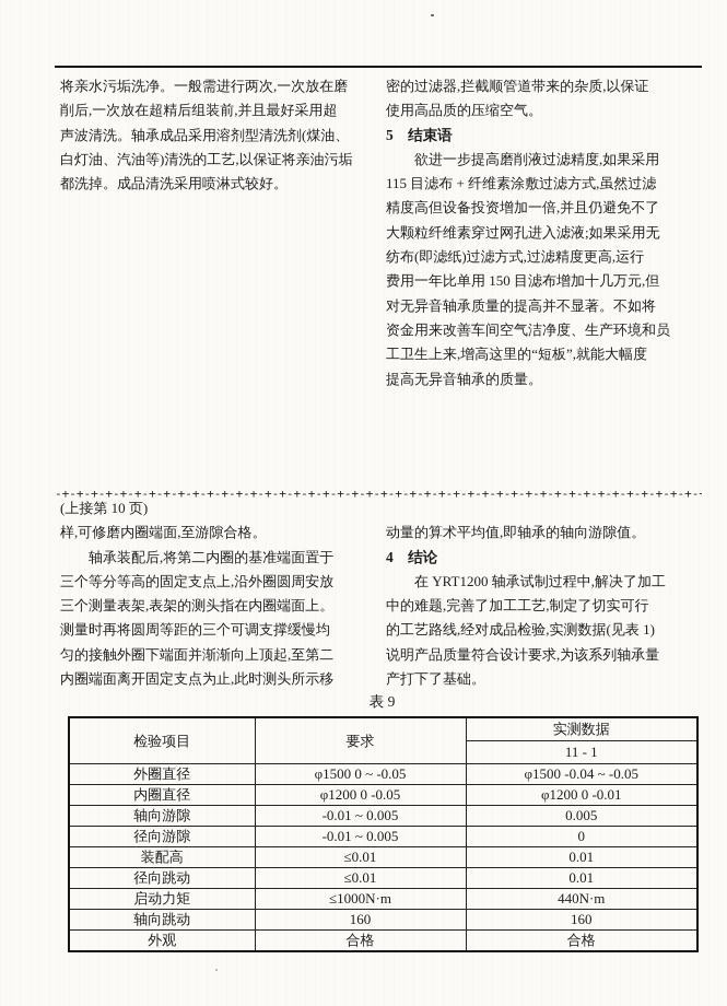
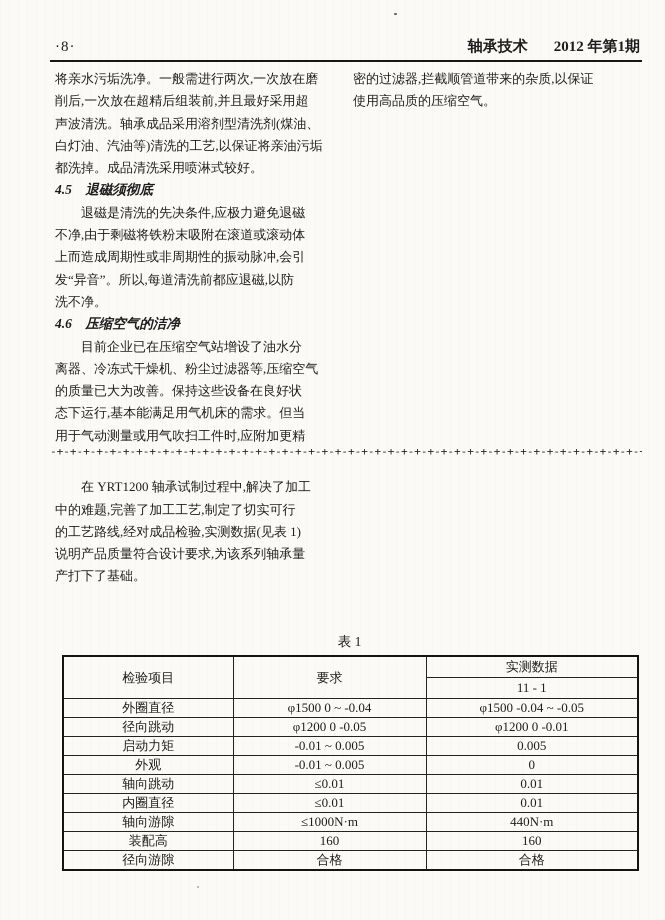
+ ·8·
+ 轴承技术
+ 2012 年第1期
  将亲水污垢洗净。一般需进行两次,一次放在磨
  削后,一次放在超精后组装前,并且最好采用超
  声波清洗。轴承成品采用溶剂型清洗剂(煤油、
  白灯油、汽油等)清洗的工艺,以保证将亲油污垢
  都洗掉。成品清洗采用喷淋式较好。
+ 4.5 退磁须彻底
+ 退磁是清洗的先决条件,应极力避免退磁
+ 不净,由于剩磁将铁粉末吸附在滚道或滚动体
+ 上而造成周期性或非周期性的振动脉冲,会引
+ 发“异音”。所以,每道清洗前都应退磁,以防
+ 洗不净。
+ 4.6 压缩空气的洁净
+ 目前企业已在压缩空气站增设了油水分
+ 离器、冷冻式干燥机、粉尘过滤器等,压缩空气
+ 的质量已大为改善。保持这些设备在良好状
+ 态下运行,基本能满足用气机床的需求。但当
+ 用于气动测量或用气吹扫工件时,应附加更精
  密的过滤器,拦截顺管道带来的杂质,以保证
  使用高品质的压缩空气。
- 5 结束语
- 欲进一步提高磨削液过滤精度,如果采用
- 115 目滤布 + 纤维素涂敷过滤方式,虽然过滤
- 精度高但设备投资增加一倍,并且仍避免不了
- 大颗粒纤维素穿过网孔进入滤液;如果采用无
- 纺布(即滤纸)过滤方式,过滤精度更高,运行
- 费用一年比单用 150 目滤布增加十几万元,但
- 对无异音轴承质量的提高并不显著。不如将
- 资金用来改善车间空气洁净度、生产环境和员
- 工卫生上来,增高这里的“短板”,就能大幅度
- 提高无异音轴承的质量。
  -+-+-+-+-+-+-+-+-+-+-+-+-+-+-+-+-+-+-+-+-+-+-+-+-+-+-+-+-+-+-+-+-+-+-+-+-+-+-+-+-+-+-+-+-
- (上接第 10 页)
- 样,可修磨内圈端面,至游隙合格。
- 轴承装配后,将第二内圈的基准端面置于
- 三个等分等高的固定支点上,沿外圈圆周安放
- 三个测量表架,表架的测头指在内圈端面上。
- 测量时再将圆周等距的三个可调支撑缓慢均
- 匀的接触外圈下端面并渐渐向上顶起,至第二
- 内圈端面离开固定支点为止,此时测头所示移
- 动量的算术平均值,即轴承的轴向游隙值。
- 4 结论
  在 YRT1200 轴承试制过程中,解决了加工
  中的难题,完善了加工工艺,制定了切实可行
  的工艺路线,经对成品检验,实测数据(见表 1)
  说明产品质量符合设计要求,为该系列轴承量
  产打下了基础。
- 表 9
+ 表 1
  检验项目	要求	实测数据
  11 - 1
- 外圈直径	φ1500 0 ~ -0.05	φ1500 -0.04 ~ -0.05
+ 外圈直径	φ1500 0 ~ -0.04	φ1500 -0.04 ~ -0.05
- 内圈直径	φ1200 0 -0.05	φ1200 0 -0.01
+ 径向跳动	φ1200 0 -0.05	φ1200 0 -0.01
- 轴向游隙	-0.01 ~ 0.005	0.005
+ 启动力矩	-0.01 ~ 0.005	0.005
- 径向游隙	-0.01 ~ 0.005	0
+ 外观	-0.01 ~ 0.005	0
- 装配高	≤0.01	0.01
+ 轴向跳动	≤0.01	0.01
- 径向跳动	≤0.01	0.01
+ 内圈直径	≤0.01	0.01
- 启动力矩	≤1000N·m	440N·m
+ 轴向游隙	≤1000N·m	440N·m
- 轴向跳动	160	160
+ 装配高	160	160
- 外观	合格	合格
+ 径向游隙	合格	合格
